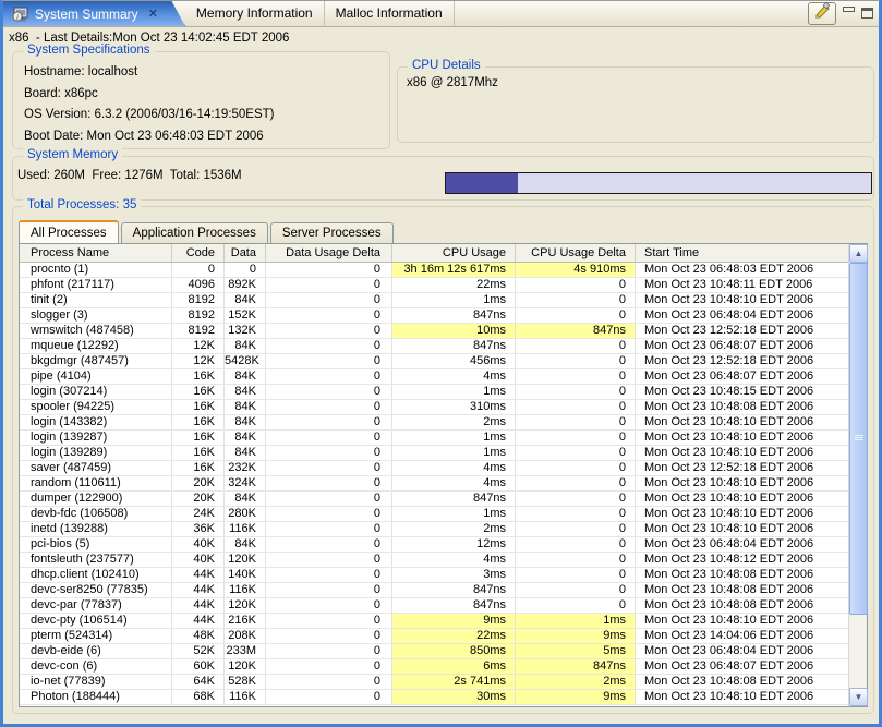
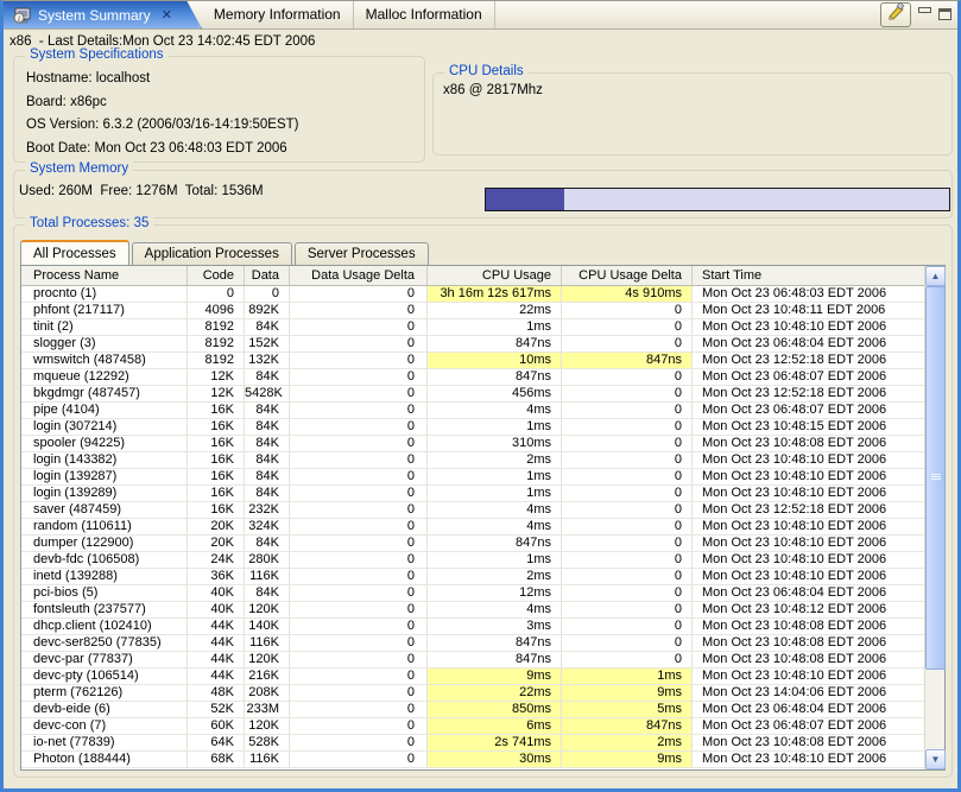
  i
  System Summary
  ✕
  Memory Information
  Malloc Information
  x86 - Last Details:Mon Oct 23 14:02:45 EDT 2006
  System Specifications
  Hostname: localhost
  Board: x86pc
  OS Version: 6.3.2 (2006/03/16-14:19:50EST)
  Boot Date: Mon Oct 23 06:48:03 EDT 2006
  CPU Details
  x86 @ 2817Mhz
  System Memory
  Used: 260M Free: 1276M Total: 1536M
  Total Processes: 35
  All Processes
  Application Processes
  Server Processes
  Process Name
  Code
  Data
  Data Usage Delta
  CPU Usage
  CPU Usage Delta
  Start Time
  procnto (1)
  0
  0
  0
  3h 16m 12s 617ms
  4s 910ms
  Mon Oct 23 06:48:03 EDT 2006
  phfont (217117)
  4096
  892K
  0
  22ms
  0
  Mon Oct 23 10:48:11 EDT 2006
  tinit (2)
  8192
  84K
  0
  1ms
  0
  Mon Oct 23 10:48:10 EDT 2006
  slogger (3)
  8192
  152K
  0
  847ns
  0
  Mon Oct 23 06:48:04 EDT 2006
  wmswitch (487458)
  8192
  132K
  0
  10ms
  847ns
  Mon Oct 23 12:52:18 EDT 2006
  mqueue (12292)
  12K
  84K
  0
  847ns
  0
  Mon Oct 23 06:48:07 EDT 2006
  bkgdmgr (487457)
  12K
  5428K
  0
  456ms
  0
  Mon Oct 23 12:52:18 EDT 2006
  pipe (4104)
  16K
  84K
  0
  4ms
  0
  Mon Oct 23 06:48:07 EDT 2006
  login (307214)
  16K
  84K
  0
  1ms
  0
  Mon Oct 23 10:48:15 EDT 2006
  spooler (94225)
  16K
  84K
  0
  310ms
  0
  Mon Oct 23 10:48:08 EDT 2006
  login (143382)
  16K
  84K
  0
  2ms
  0
  Mon Oct 23 10:48:10 EDT 2006
  login (139287)
  16K
  84K
  0
  1ms
  0
  Mon Oct 23 10:48:10 EDT 2006
  login (139289)
  16K
  84K
  0
  1ms
  0
  Mon Oct 23 10:48:10 EDT 2006
  saver (487459)
  16K
  232K
  0
  4ms
  0
  Mon Oct 23 12:52:18 EDT 2006
  random (110611)
  20K
  324K
  0
  4ms
  0
  Mon Oct 23 10:48:10 EDT 2006
  dumper (122900)
  20K
  84K
  0
  847ns
  0
  Mon Oct 23 10:48:10 EDT 2006
  devb-fdc (106508)
  24K
  280K
  0
  1ms
  0
  Mon Oct 23 10:48:10 EDT 2006
  inetd (139288)
  36K
  116K
  0
  2ms
  0
  Mon Oct 23 10:48:10 EDT 2006
  pci-bios (5)
  40K
  84K
  0
  12ms
  0
  Mon Oct 23 06:48:04 EDT 2006
  fontsleuth (237577)
  40K
  120K
  0
  4ms
  0
  Mon Oct 23 10:48:12 EDT 2006
  dhcp.client (102410)
  44K
  140K
  0
  3ms
  0
  Mon Oct 23 10:48:08 EDT 2006
  devc-ser8250 (77835)
  44K
  116K
  0
  847ns
  0
  Mon Oct 23 10:48:08 EDT 2006
  devc-par (77837)
  44K
  120K
  0
  847ns
  0
  Mon Oct 23 10:48:08 EDT 2006
  devc-pty (106514)
  44K
  216K
  0
  9ms
  1ms
  Mon Oct 23 10:48:10 EDT 2006
- pterm (524314)
+ pterm (762126)
  48K
  208K
  0
  22ms
  9ms
  Mon Oct 23 14:04:06 EDT 2006
  devb-eide (6)
  52K
  233M
  0
  850ms
  5ms
  Mon Oct 23 06:48:04 EDT 2006
- devc-con (6)
+ devc-con (7)
  60K
  120K
  0
  6ms
  847ns
  Mon Oct 23 06:48:07 EDT 2006
  io-net (77839)
  64K
  528K
  0
  2s 741ms
  2ms
  Mon Oct 23 10:48:08 EDT 2006
  Photon (188444)
  68K
  116K
  0
  30ms
  9ms
  Mon Oct 23 10:48:10 EDT 2006
  ▲
  ▼
